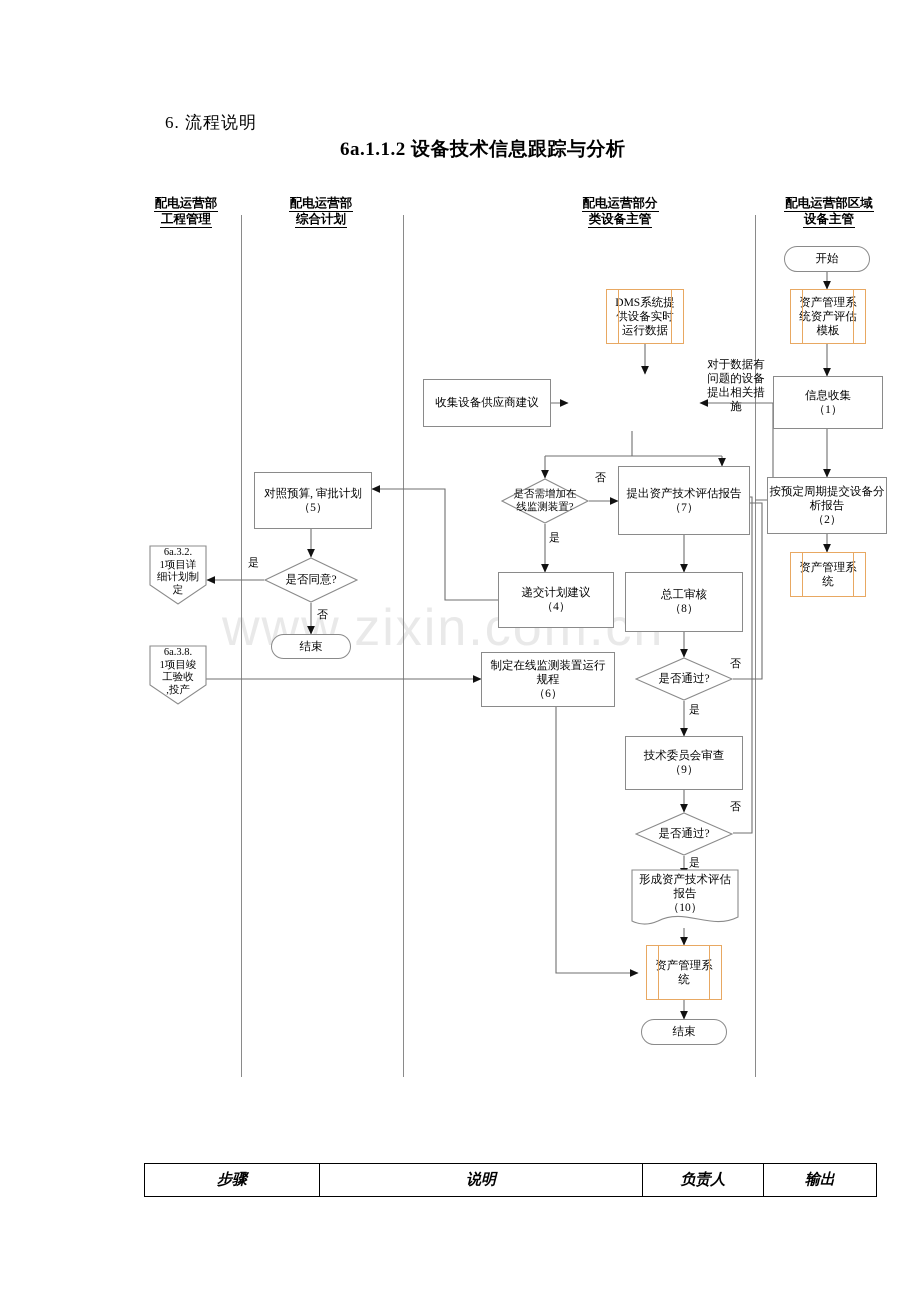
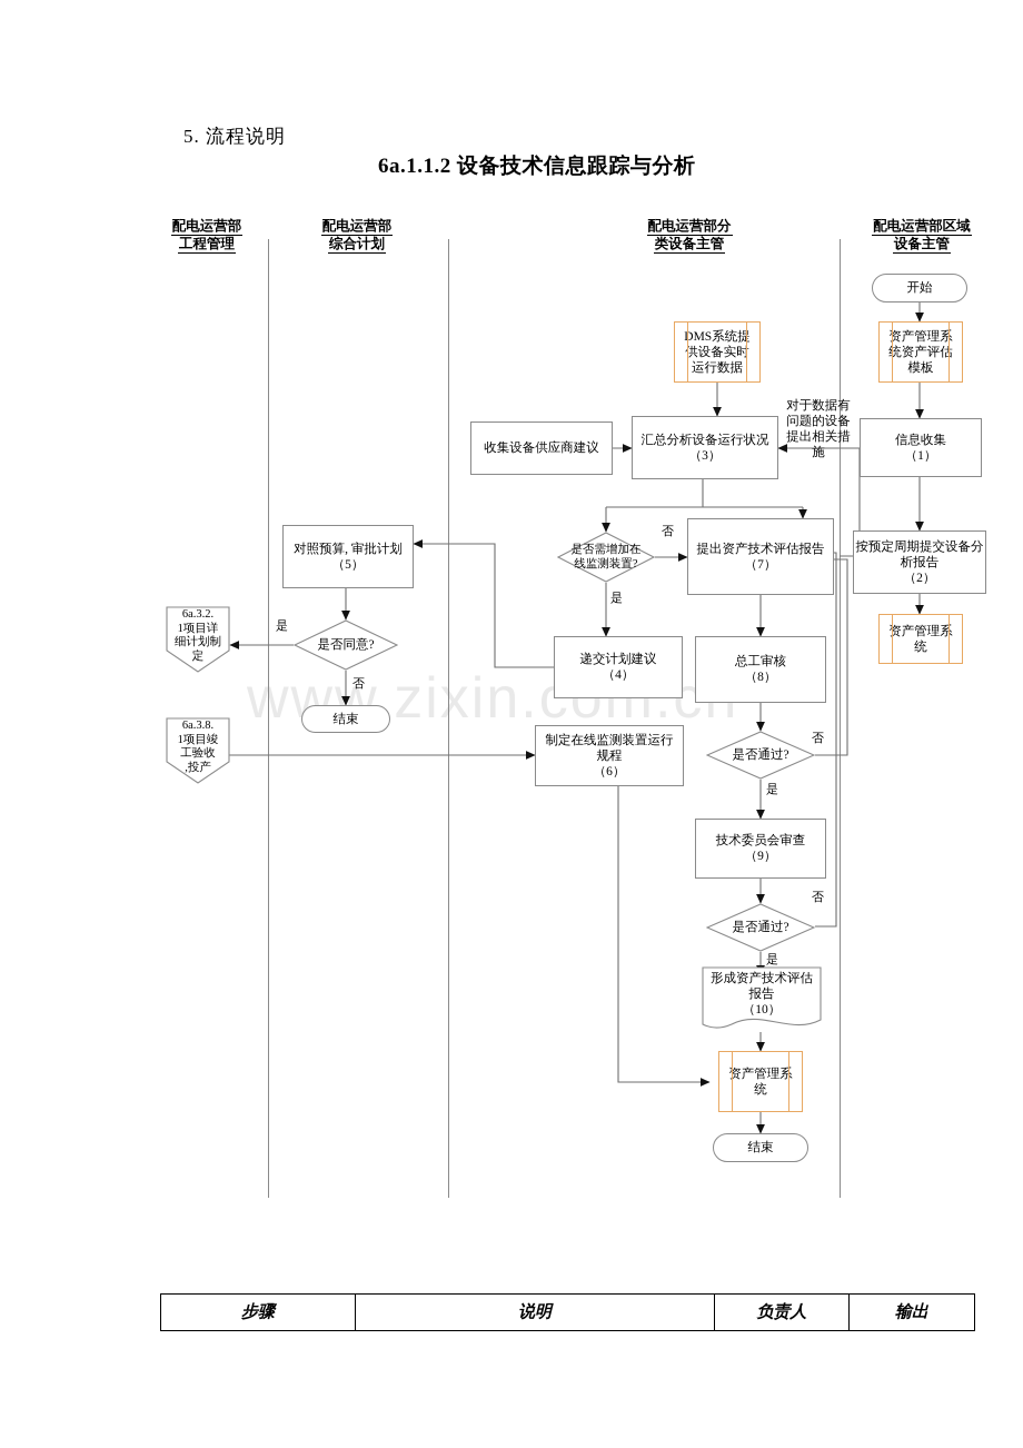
- 6. 流程说明
+ 5. 流程说明
  6a.1.1.2 设备技术信息跟踪与分析
  ww.zixin.com.c
  配电运营部
  工程管理
  配电运营部
  综合计划
  配电运营部分
  类设备主管
  配电运营部区域
  设备主管
  开始
  资产管理系
  统资产评估
  模板
  信息收集
  （1）
  按预定周期提交设备分
  析报告
  （2）
  资产管理系
  统
  DMS系统提
  供设备实时
  运行数据
  收集设备供应商建议
+ 汇总分析设备运行状况
+ （3）
  对于数据有
  问题的设备
  提出相关措
  施
  是否需增加在
  线监测装置?
  提出资产技术评估报告
  （7）
  递交计划建议
  （4）
  总工审核
  （8）
  是否通过?
  制定在线监测装置运行
  规程
  （6）
  技术委员会审查
  （9）
  是否通过?
  形成资产技术评估
  报告
  （10）
  资产管理系
  统
  结束
  对照预算, 审批计划
  （5）
  是否同意?
  结束
  6a.3.2.
  1项目详
  细计划制
  定
  6a.3.8.
  1项目竣
  工验收
  ,投产
  否
  是
  是
  否
  否
  是
  否
  是
  步骤	说明	负责人	输出
